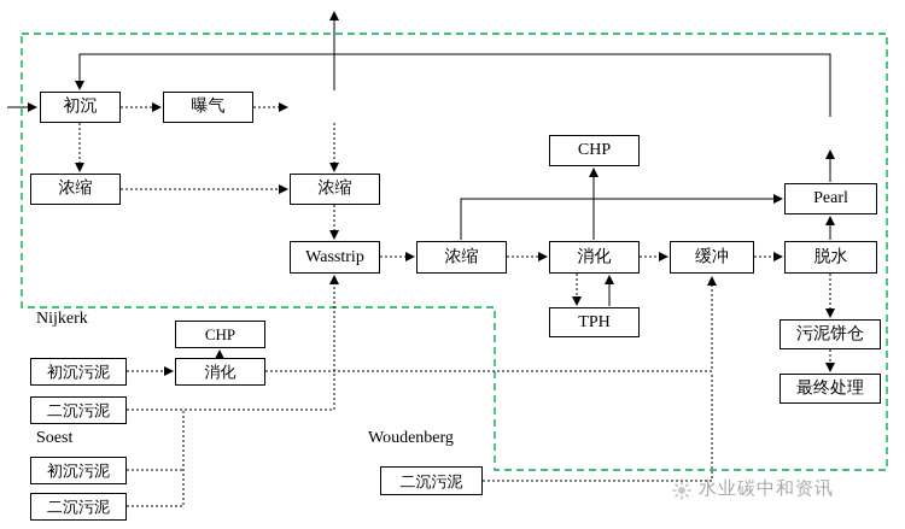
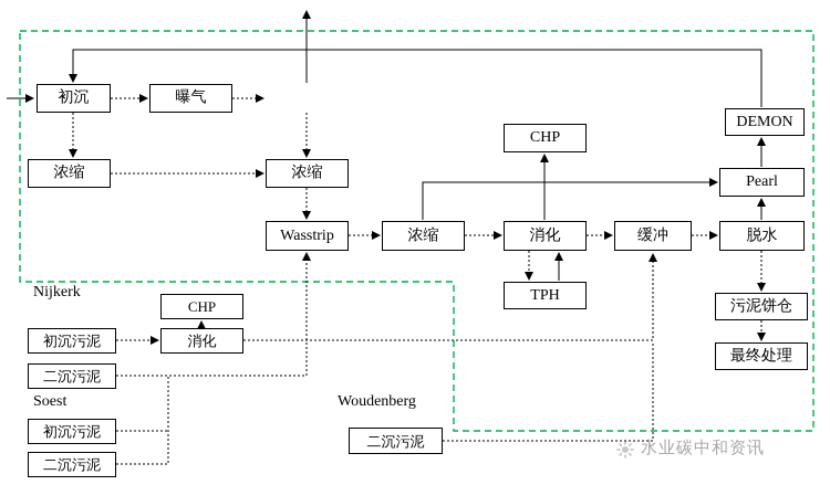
  初沉
  曝气
  浓缩
  浓缩
  CHP
+ DEMON
  Pearl
  Wasstrip
  浓缩
  消化
  缓冲
  脱水
  TPH
  污泥饼仓
  最终处理
  Nijkerk
  初沉污泥
  CHP
  消化
  二沉污泥
  Soest
  初沉污泥
  二沉污泥
  Woudenberg
  二沉污泥
  水业碳中和资讯
